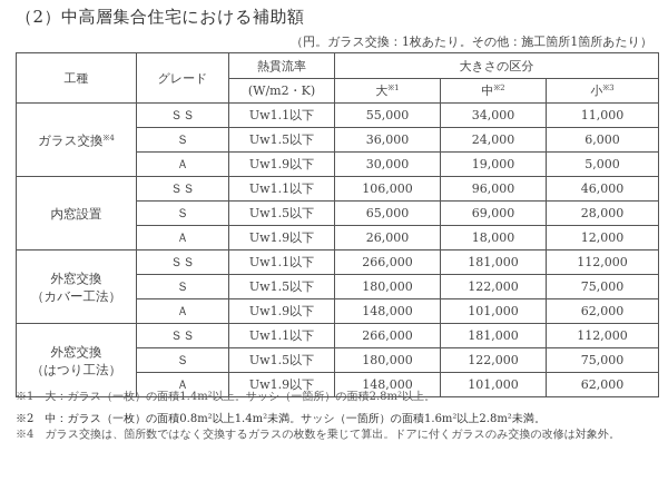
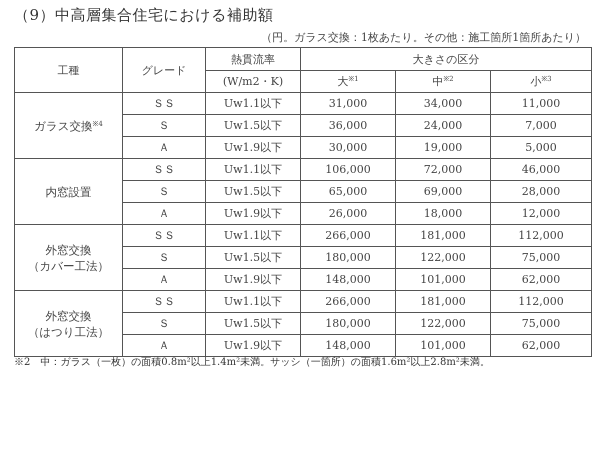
- （2）中高層集合住宅における補助額
+ （9）中高層集合住宅における補助額
  （円。ガラス交換：1枚あたり。その他：施工箇所1箇所あたり）
  工種	グレード	熱貫流率	大きさの区分
  (W/m2・K)	大※1	中※2	小※3
- ガラス交換※4	ＳＳ	Uw1.1以下	55,000	34,000	11,000
+ ガラス交換※4	ＳＳ	Uw1.1以下	31,000	34,000	11,000
- Ｓ	Uw1.5以下	36,000	24,000	6,000
+ Ｓ	Uw1.5以下	36,000	24,000	7,000
  Ａ	Uw1.9以下	30,000	19,000	5,000
- 内窓設置	ＳＳ	Uw1.1以下	106,000	96,000	46,000
+ 内窓設置	ＳＳ	Uw1.1以下	106,000	72,000	46,000
  Ｓ	Uw1.5以下	65,000	69,000	28,000
  Ａ	Uw1.9以下	26,000	18,000	12,000
  外窓交換（カバー工法）	ＳＳ	Uw1.1以下	266,000	181,000	112,000
  Ｓ	Uw1.5以下	180,000	122,000	75,000
  Ａ	Uw1.9以下	148,000	101,000	62,000
  外窓交換（はつり工法）	ＳＳ	Uw1.1以下	266,000	181,000	112,000
  Ｓ	Uw1.5以下	180,000	122,000	75,000
  Ａ	Uw1.9以下	148,000	101,000	62,000
- ※1 大：ガラス（一枚）の面積1.4m²以上。サッシ（一箇所）の面積2.8m²以上。
  ※2 中：ガラス（一枚）の面積0.8m²以上1.4m²未満。サッシ（一箇所）の面積1.6m²以上2.8m²未満。
- ※4 ガラス交換は、箇所数ではなく交換するガラスの枚数を乗じて算出。ドアに付くガラスのみ交換の改修は対象外。
